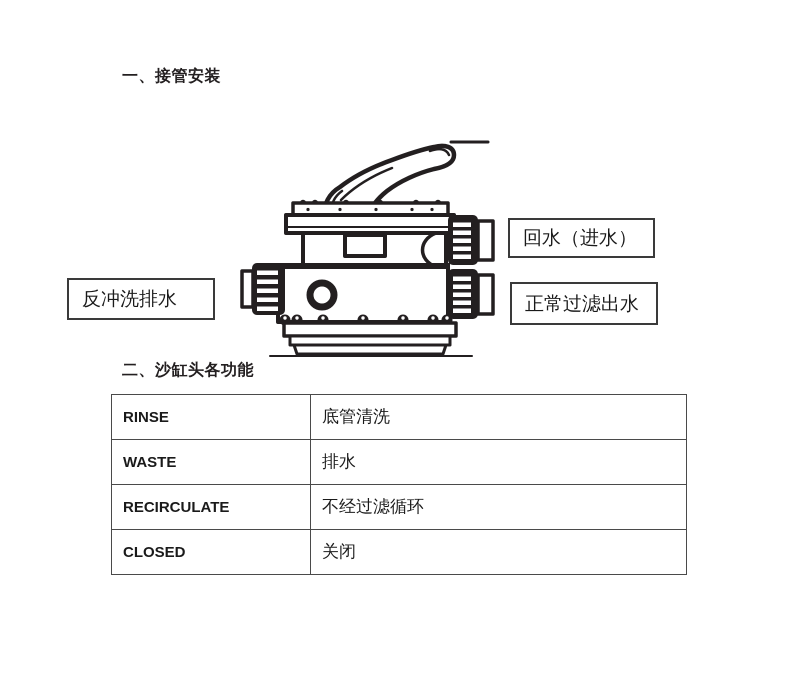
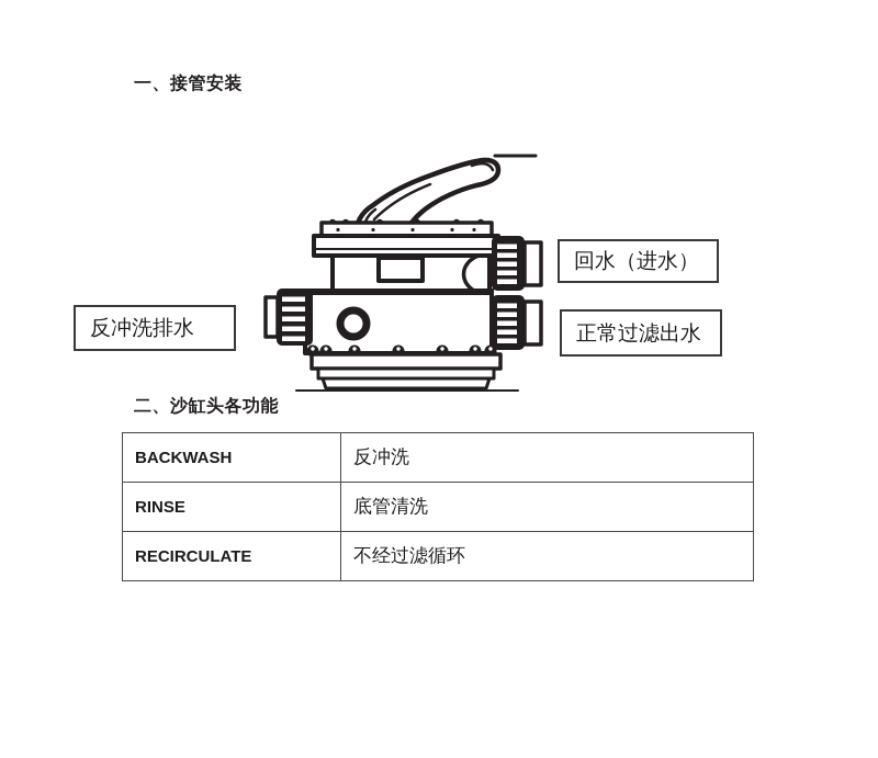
  一、接管安装
  反冲洗排水
  回水（进水）
  正常过滤出水
  二、沙缸头各功能
+ BACKWASH	反冲洗
  RINSE	底管清洗
- WASTE	排水
  RECIRCULATE	不经过滤循环
- CLOSED	关闭
